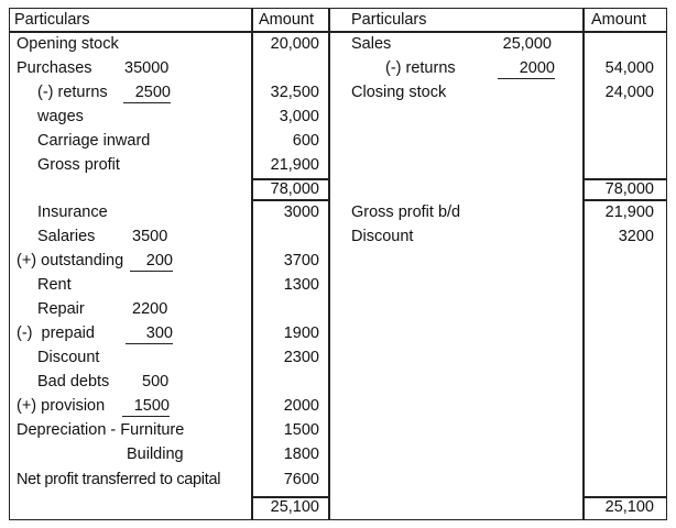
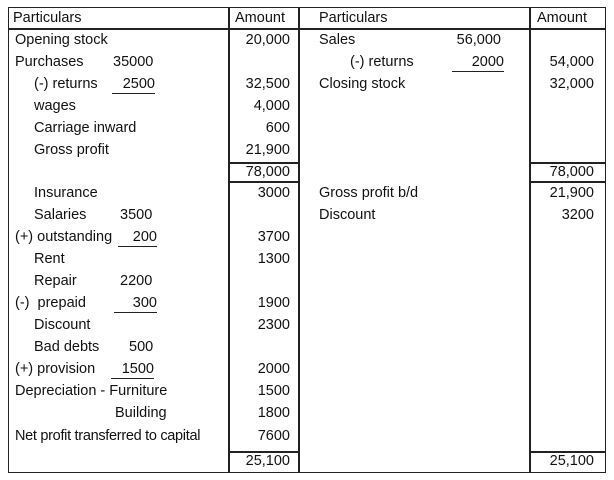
  Particulars
  Amount
  Particulars
  Amount
  Opening stock
  20,000
  Purchases
  35000
  (-) returns
  2500
  32,500
  wages
- 3,000
+ 4,000
  Carriage inward
  600
  Gross profit
  21,900
  78,000
  Sales
- 25,000
+ 56,000
  (-) returns
  2000
  54,000
  Closing stock
- 24,000
+ 32,000
  78,000
  Insurance
  3000
  Salaries
  3500
  (+) outstanding
  200
  3700
  Rent
  1300
  Repair
  2200
  (-) prepaid
  300
  1900
  Discount
  2300
  Bad debts
  500
  (+) provision
  1500
  2000
  Depreciation - Furniture
  1500
  Building
  1800
  Net profit transferred to capital
  7600
  25,100
  Gross profit b/d
  21,900
  Discount
  3200
  25,100
